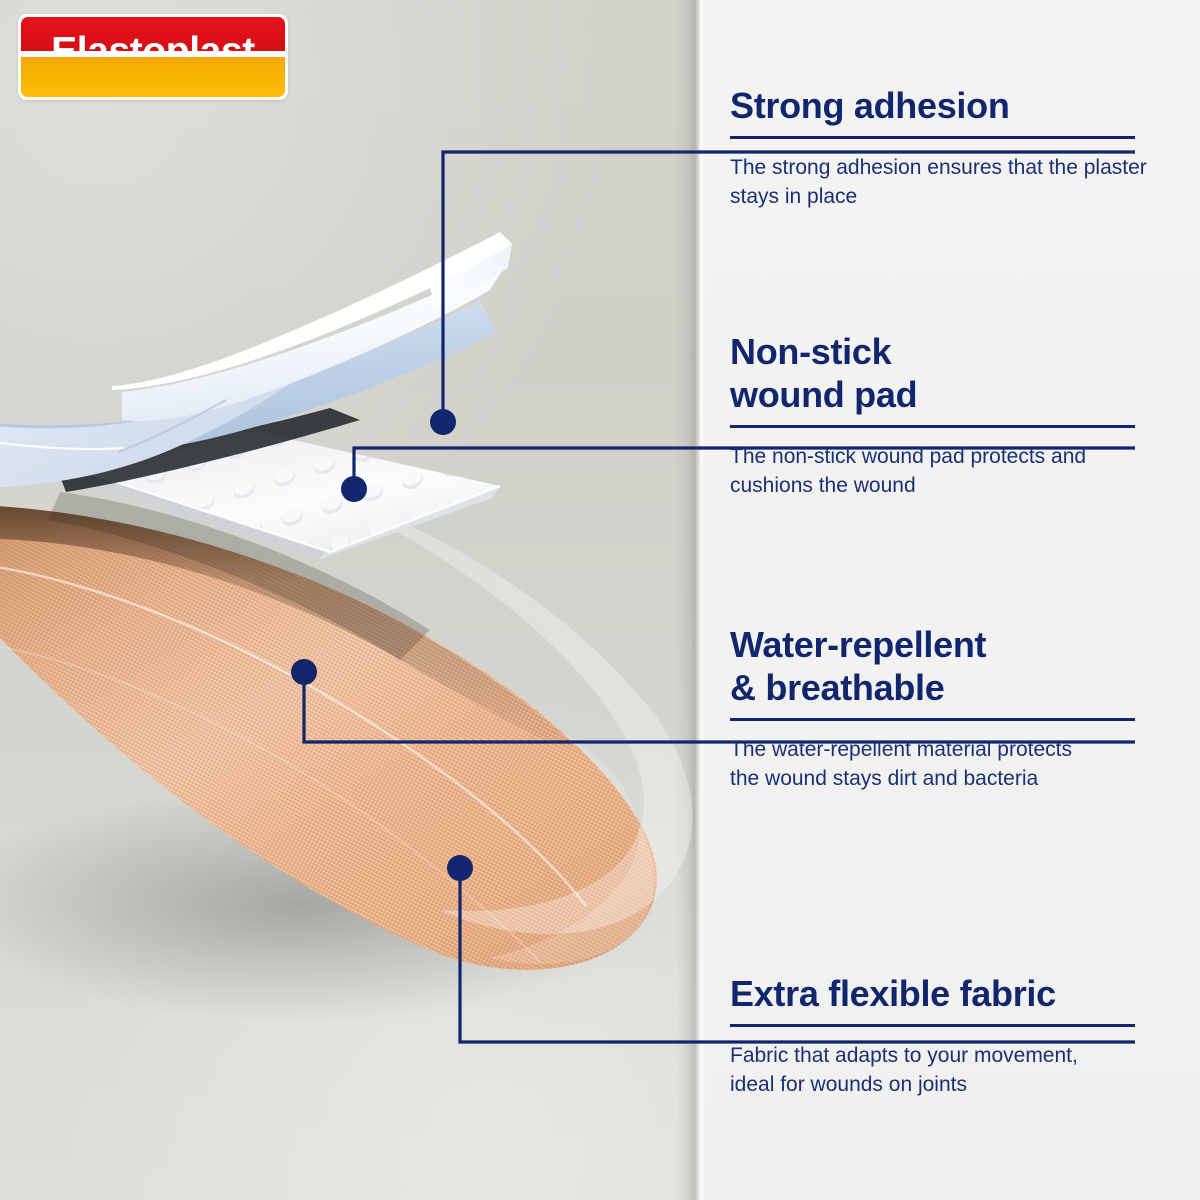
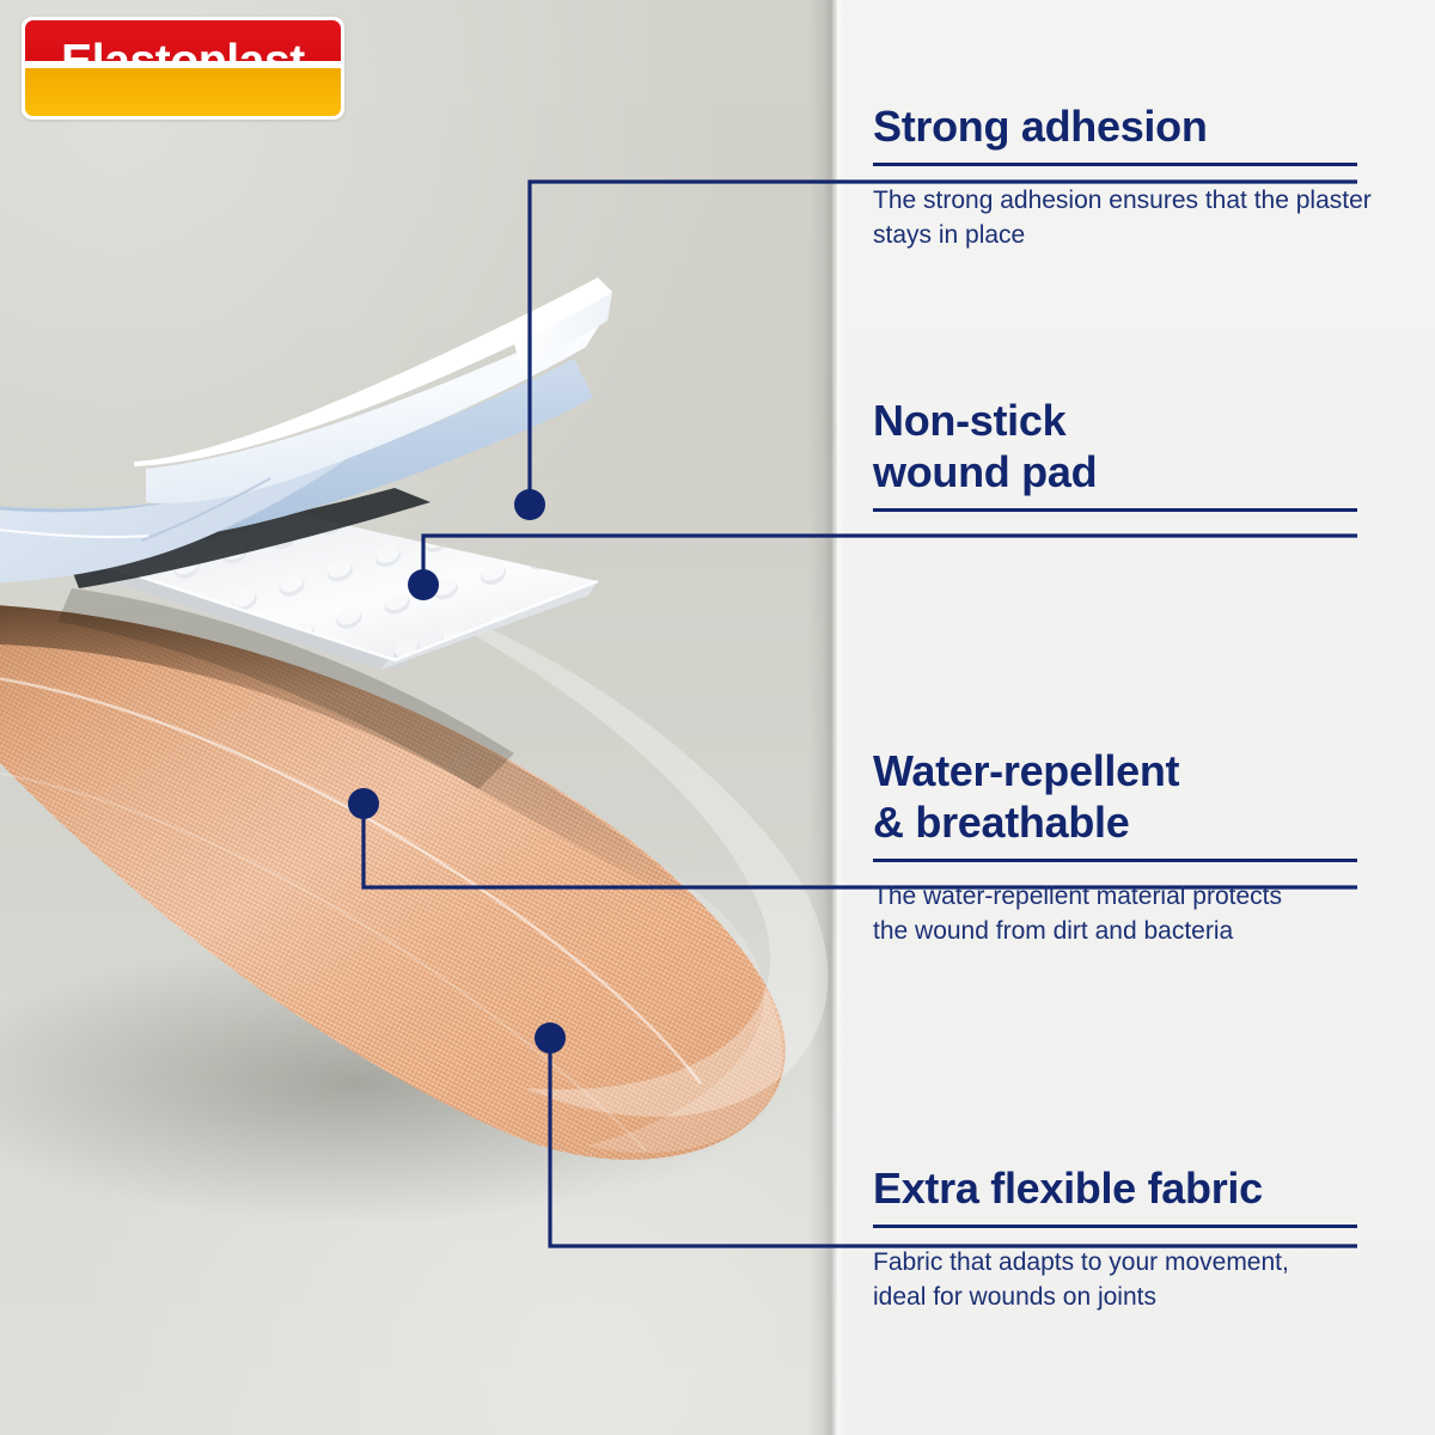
  Strong adhesion
  The strong adhesion ensures that the plaster stays in place
  Non-stick
  wound pad
- The non-stick wound pad protects and cushions the wound
  Water-repellent
  & breathable
- The water-repellent material protects the wound stays dirt and bacteria
+ The water-repellent material protects the wound from dirt and bacteria
  Extra flexible fabric
  Fabric that adapts to your movement, ideal for wounds on joints
